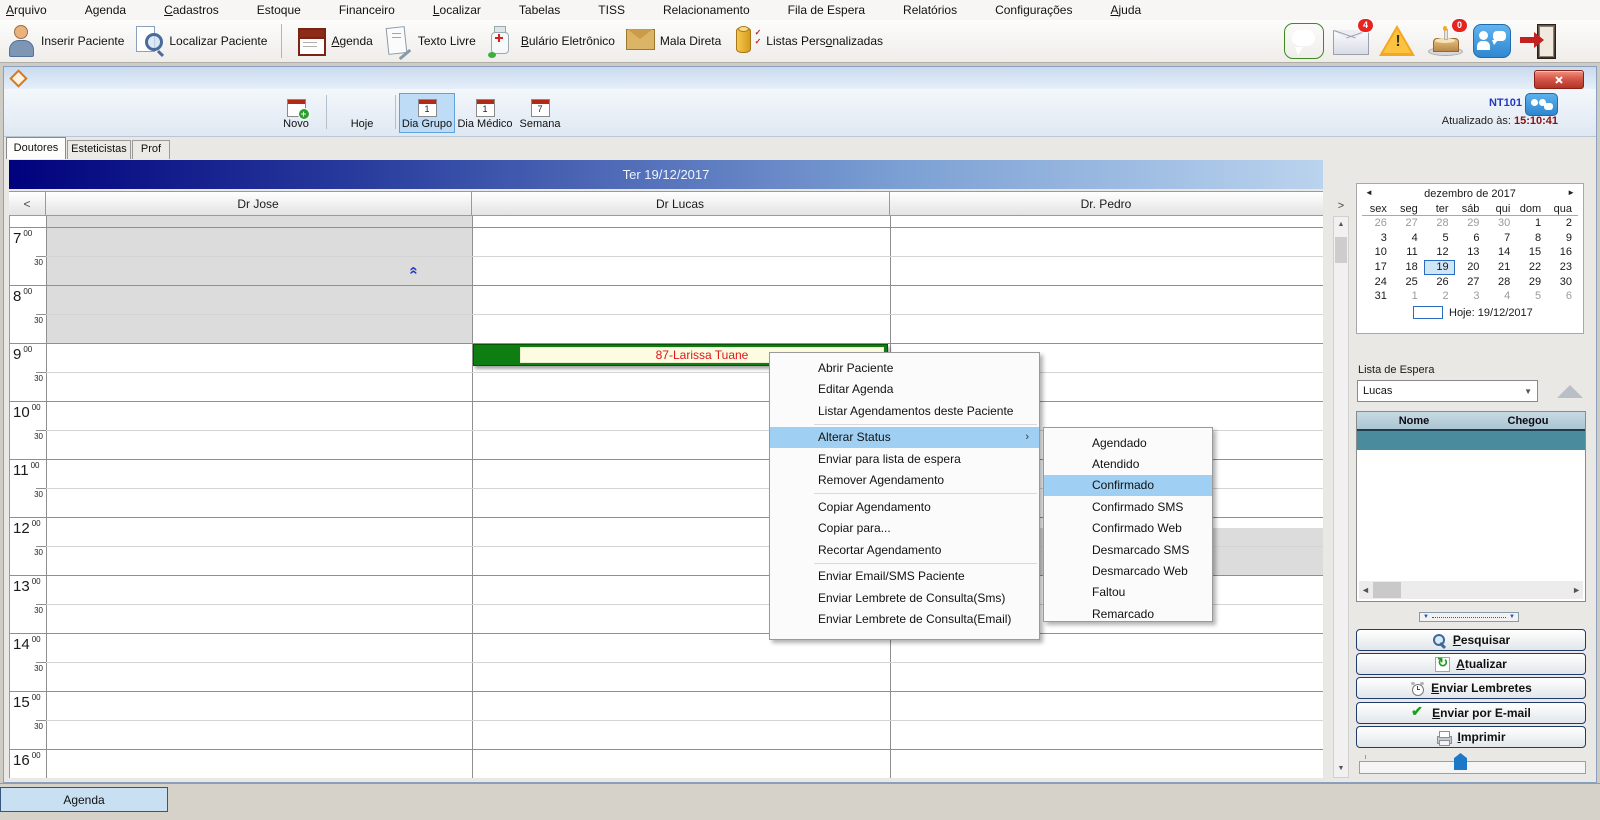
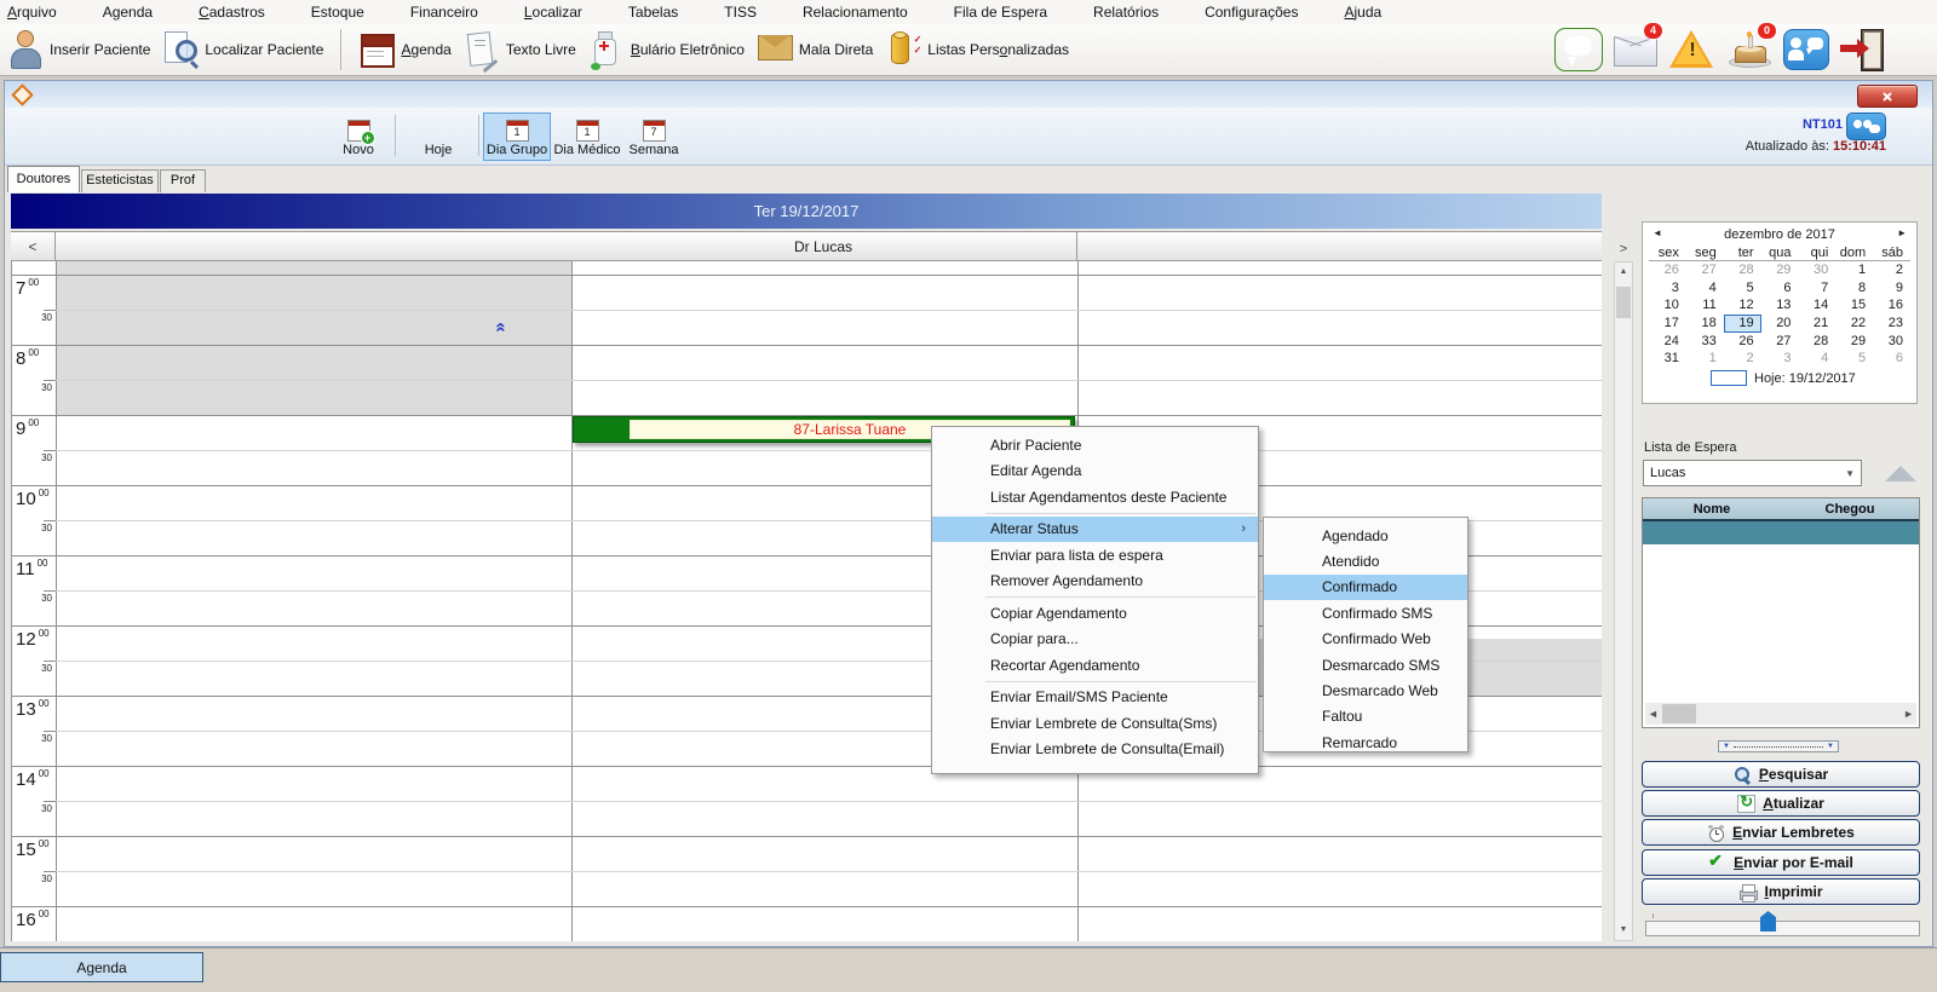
  Arquivo
  Agenda
  Cadastros
  Estoque
  Financeiro
  Localizar
  Tabelas
  TISS
  Relacionamento
  Fila de Espera
  Relatórios
  Configurações
  Ajuda
  Inserir Paciente
  Localizar Paciente
  Agenda
  Texto Livre
  Bulário Eletrônico
  Mala Direta
  ✓
  ✓
  Listas Personalizadas
  4
  !
  0
  +
  Novo
  Hoje
  1
  Dia Grupo
  1
  Dia Médico
  7
  Semana
  NT101
  Atualizado às: 15:10:41
  Doutores
  Esteticistas
  Prof
  Ter 19/12/2017
  <
- Dr Jose
  Dr Lucas
- Dr. Pedro
  >
  87-Larissa Tuane
  7 00
  30
  8 00
  30
  9 00
  30
  10 00
  30
  11 00
  30
  12 00
  30
  13 00
  30
  14 00
  30
  15 00
  30
  16 00
  ◄
  dezembro de 2017
  ►
  sex
  seg
  ter
- sáb
+ qua
  qui
  dom
- qua
+ sáb
  26
  27
  28
  29
  30
  1
  2
  3
  4
  5
  6
  7
  8
  9
  10
  11
  12
  13
  14
  15
  16
  17
  18
  19
  20
  21
  22
  23
  24
- 25
+ 33
  26
  27
  28
  29
  30
  31
  1
  2
  3
  4
  5
  6
  Hoje: 19/12/2017
  Lista de Espera
  Lucas
  ▼
  Nome
  Chegou
  ◄
  ►
  Pesquisar
  ↻
  Atualizar
  Enviar Lembretes
  ✔
  Enviar por E-mail
  Imprimir
  Abrir Paciente
  Editar Agenda
  Listar Agendamentos deste Paciente
  Alterar Status
  ›
  Enviar para lista de espera
  Remover Agendamento
  Copiar Agendamento
  Copiar para...
  Recortar Agendamento
  Enviar Email/SMS Paciente
  Enviar Lembrete de Consulta(Sms)
  Enviar Lembrete de Consulta(Email)
  Agendado
  Atendido
  Confirmado
  Confirmado SMS
  Confirmado Web
  Desmarcado SMS
  Desmarcado Web
  Faltou
  Remarcado
  Agenda
